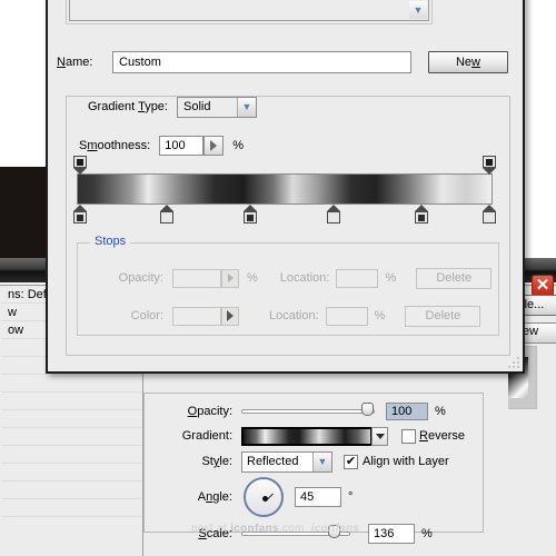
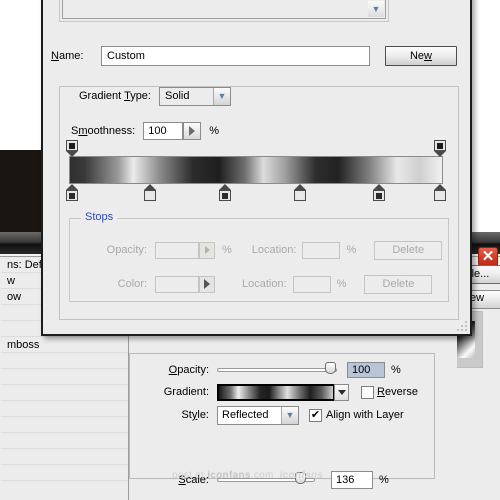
  w
  ow
+ mboss
  ✕
  Opacity:
  100
  %
  Gradient:
  Reverse
  Style:
  Reflected
  ▼
  ✔
  Align with Layer
- Angle:
- 45
- °
  Scale:
  136
  %
  post at iconfans.com iconfans
  ▼
  Name:
  Custom
  New
  Gradient Type:
  Solid
  ▼
  Smoothness:
  100
  %
  Stops
  Opacity:
  %
  Location:
  %
  Delete
  Color:
  Location:
  %
  Delete
